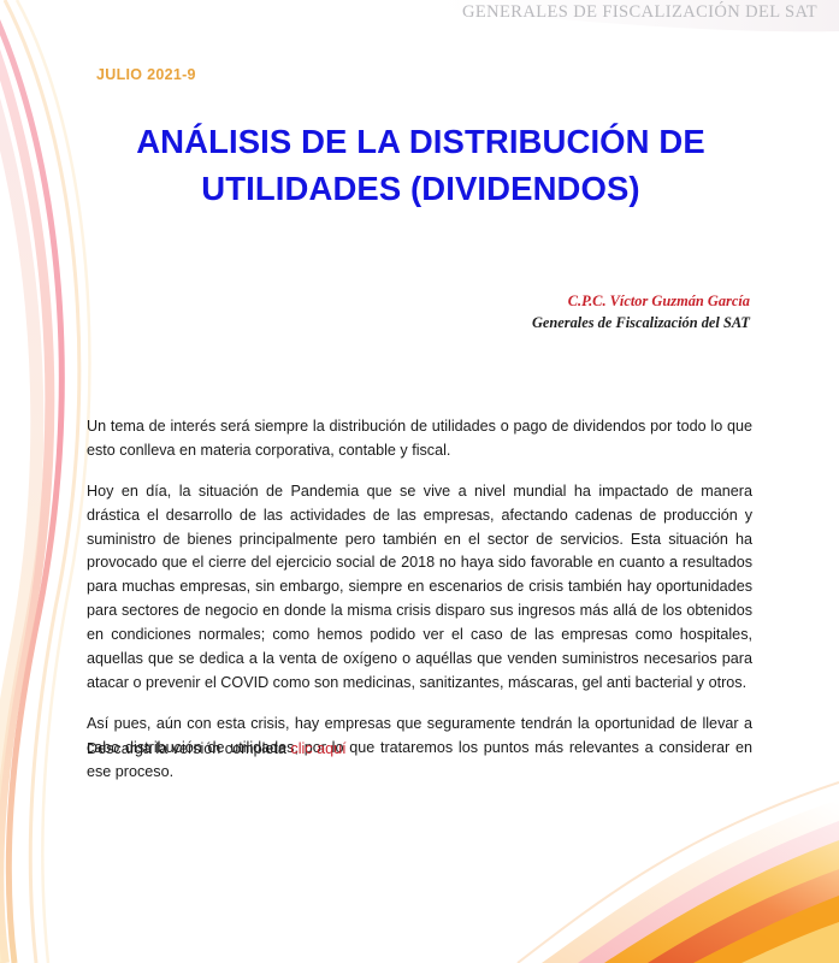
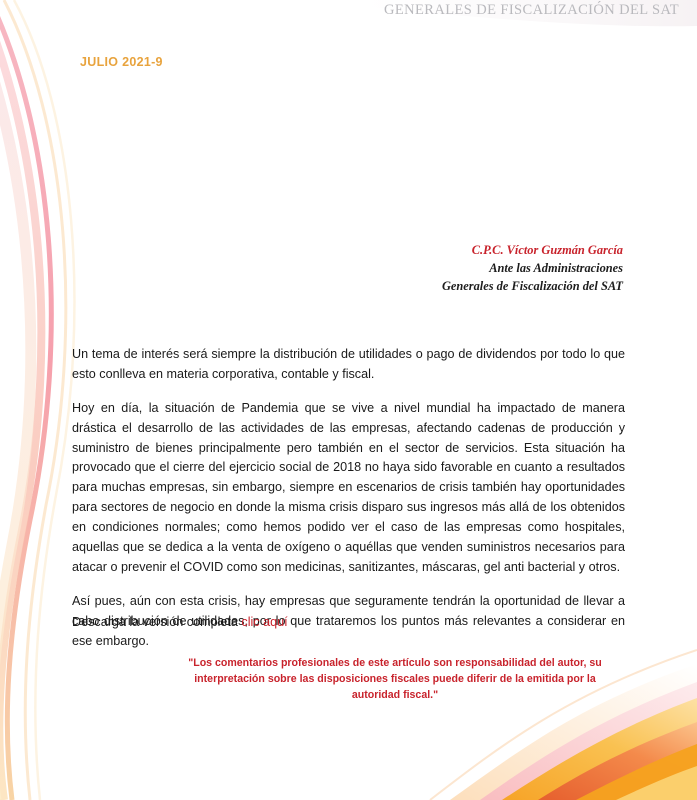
  GENERALES DE FISCALIZACIÓN DEL SAT
  JULIO 2021-9
- ANÁLISIS DE LA DISTRIBUCIÓN DE
- UTILIDADES (DIVIDENDOS)
  C.P.C. Víctor Guzmán García
+ Ante las Administraciones
  Generales de Fiscalización del SAT
  Un tema de interés será siempre la distribución de utilidades o pago de dividendos por todo lo que esto conlleva en materia corporativa, contable y fiscal.
  Hoy en día, la situación de Pandemia que se vive a nivel mundial ha impactado de manera drástica el desarrollo de las actividades de las empresas, afectando cadenas de producción y suministro de bienes principalmente pero también en el sector de servicios. Esta situación ha provocado que el cierre del ejercicio social de 2018 no haya sido favorable en cuanto a resultados para muchas empresas, sin embargo, siempre en escenarios de crisis también hay oportunidades para sectores de negocio en donde la misma crisis disparo sus ingresos más allá de los obtenidos en condiciones normales; como hemos podido ver el caso de las empresas como hospitales, aquellas que se dedica a la venta de oxígeno o aquéllas que venden suministros necesarios para atacar o prevenir el COVID como son medicinas, sanitizantes, máscaras, gel anti bacterial y otros.
- Así pues, aún con esta crisis, hay empresas que seguramente tendrán la oportunidad de llevar a cabo distribución de utilidades, por lo que trataremos los puntos más relevantes a considerar en ese proceso.
+ Así pues, aún con esta crisis, hay empresas que seguramente tendrán la oportunidad de llevar a cabo distribución de utilidades, por lo que trataremos los puntos más relevantes a considerar en ese embargo.
  Descarga la versión completa clic aquí
+ "Los comentarios profesionales de este artículo son responsabilidad del autor, su interpretación sobre las disposiciones fiscales puede diferir de la emitida por la autoridad fiscal."
